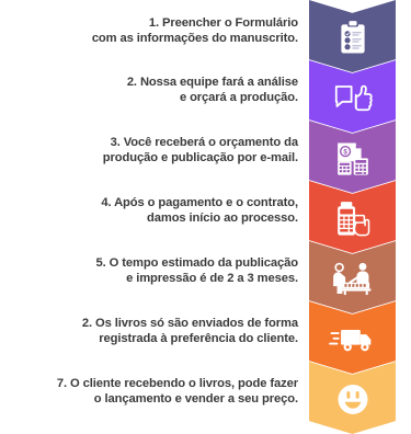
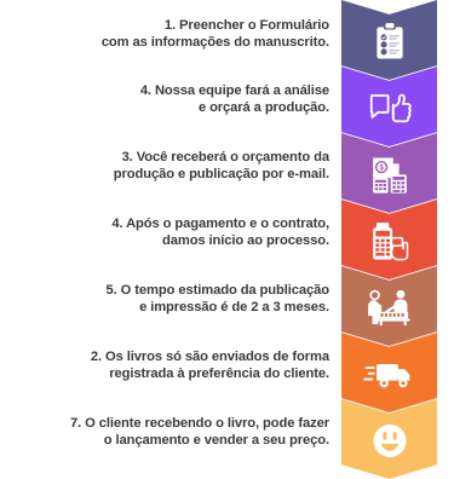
  1. Preencher o Formulário
  com as informações do manuscrito.
- 2. Nossa equipe fará a análise
+ 4. Nossa equipe fará a análise
  e orçará a produção.
  3. Você receberá o orçamento da
  produção e publicação por e-mail.
  4. Após o pagamento e o contrato,
  damos início ao processo.
  5. O tempo estimado da publicação
  e impressão é de 2 a 3 meses.
  2. Os livros só são enviados de forma
  registrada à preferência do cliente.
- 7. O cliente recebendo o livros, pode fazer
+ 7. O cliente recebendo o livro, pode fazer
  o lançamento e vender a seu preço.
